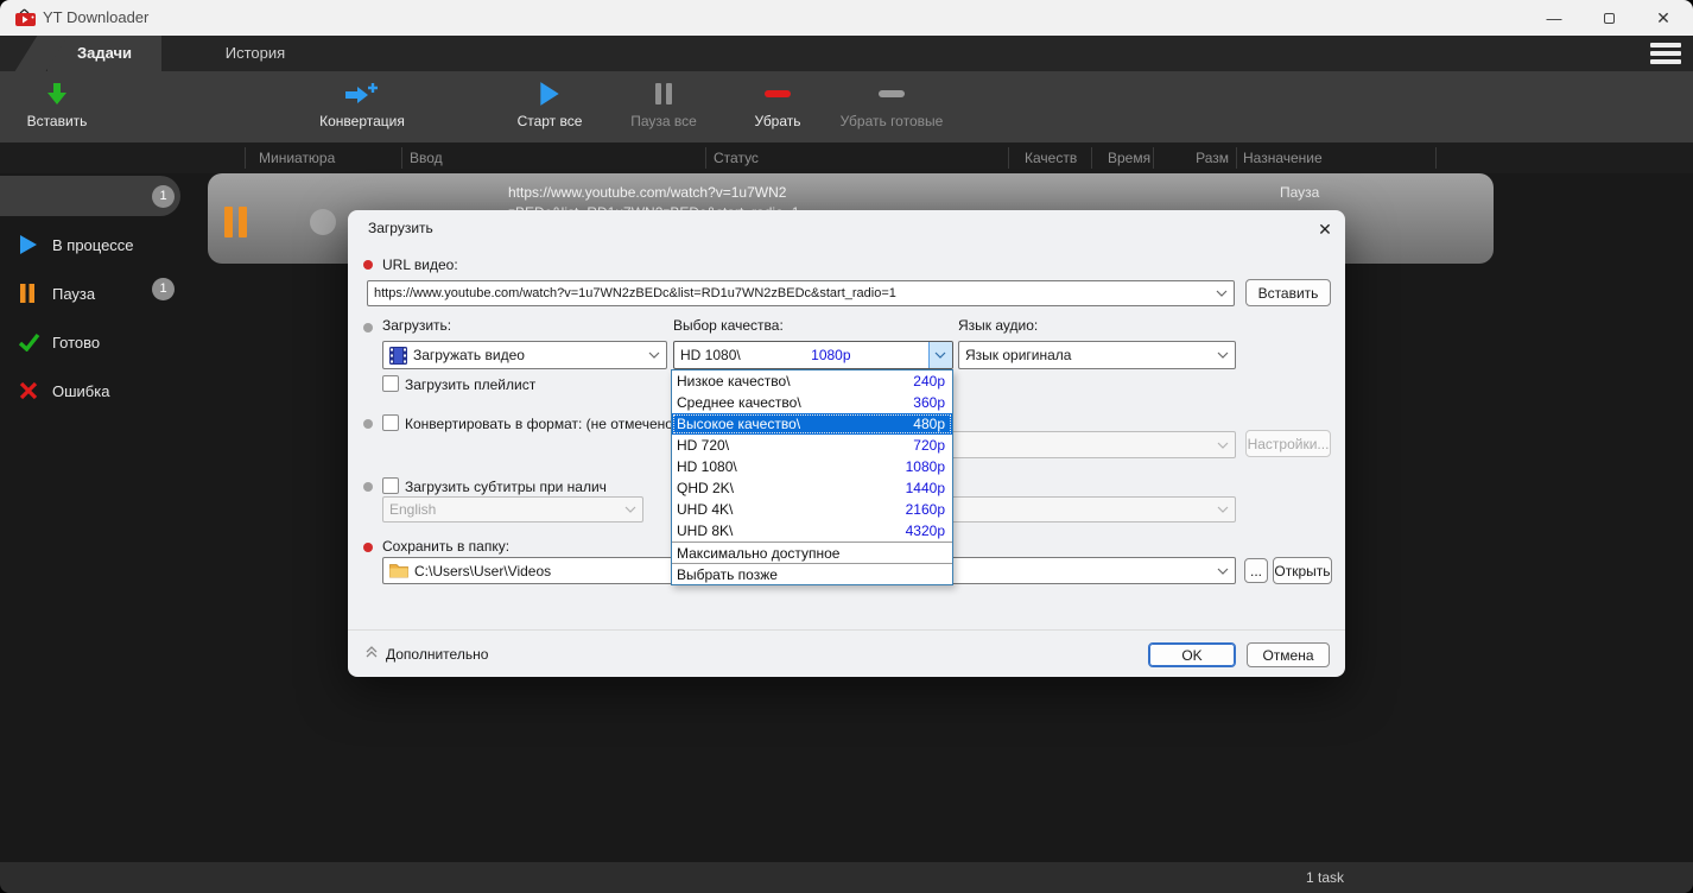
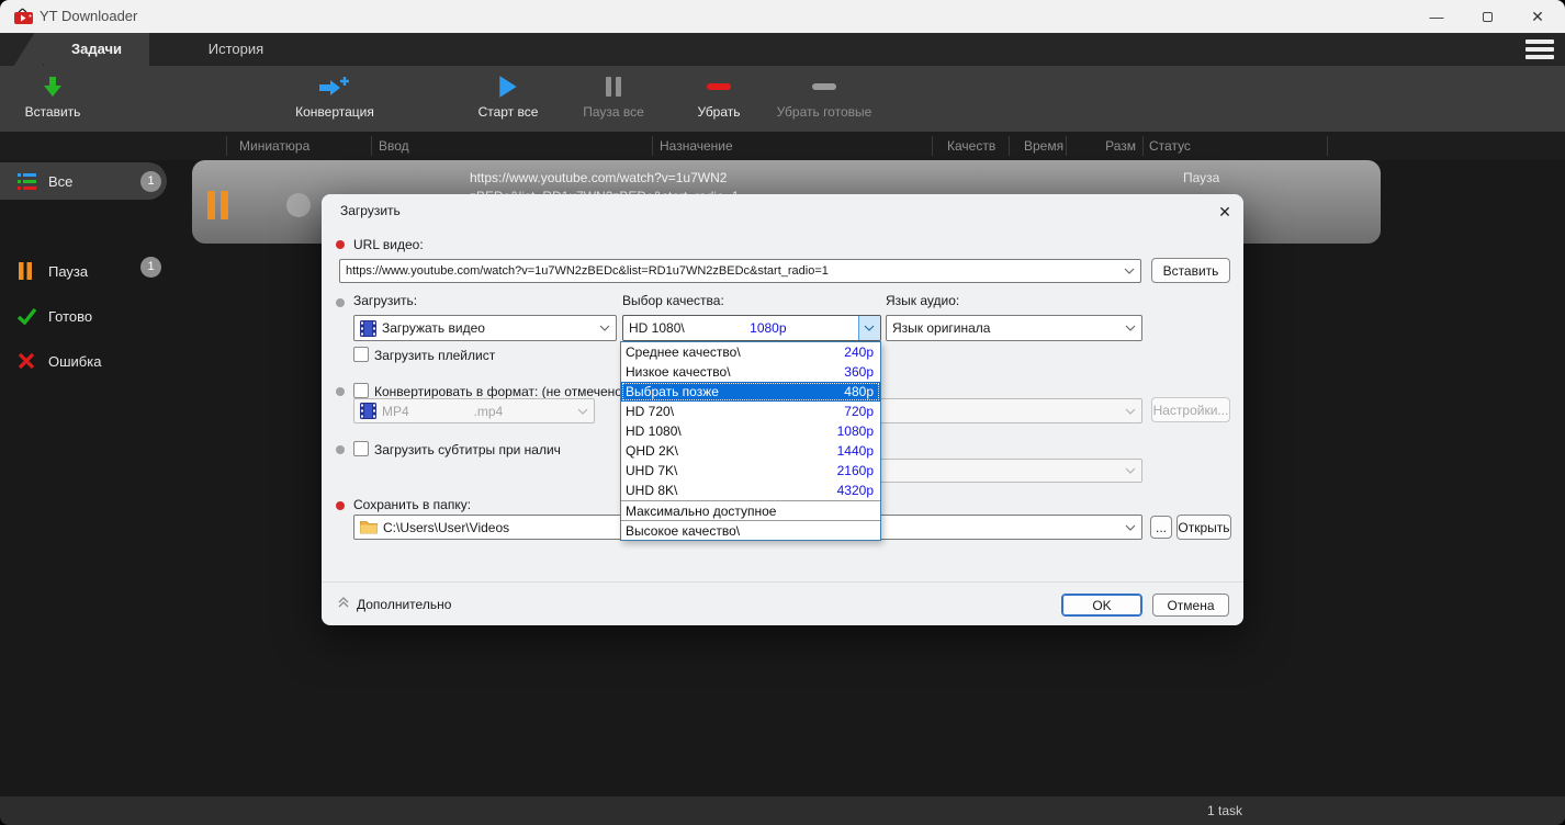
  YT Downloader
  —
  ✕
  Задачи
  История
  Вставить
  Конвертация
  Старт все
  Пауза все
  Убрать
  Убрать готовые
  Миниатюра
  Ввод
- Статус
+ Назначение
  Качеств
  Время
  Разм
- Назначение
+ Статус
+ Все
  1
- В процессе
  Пауза
  1
  Готово
  Ошибка
  https://www.youtube.com/watch?v=1u7WN2
  Пауза
  Загрузить
  ✕
  URL видео:
  https://www.youtube.com/watch?v=1u7WN2zBEDc&list=RD1u7WN2zBEDc&start_radio=1
  Вставить
  Загрузить:
  Выбор качества:
  Язык аудио:
  Загружать видео
  HD 1080\
  1080p
  Язык оригинала
  Загрузить плейлист
  Конвертировать в формат: (не отмечено
+ MP4
+ .mp4
  Настройки...
  Загрузить субтитры при налич
- English
  Сохранить в папку:
  C:\Users\User\Videos
  ...
  Открыть
  Дополнительно
  OK
  Отмена
- Низкое качество\
+ Среднее качество\
  240p
- Среднее качество\
+ Низкое качество\
  360p
- Высокое качество\
+ Выбрать позже
  480p
  HD 720\
  720p
  HD 1080\
  1080p
  QHD 2K\
  1440p
- UHD 4K\
+ UHD 7K\
  2160p
  UHD 8K\
  4320p
  Максимально доступное
- Выбрать позже
+ Высокое качество\
  1 task
